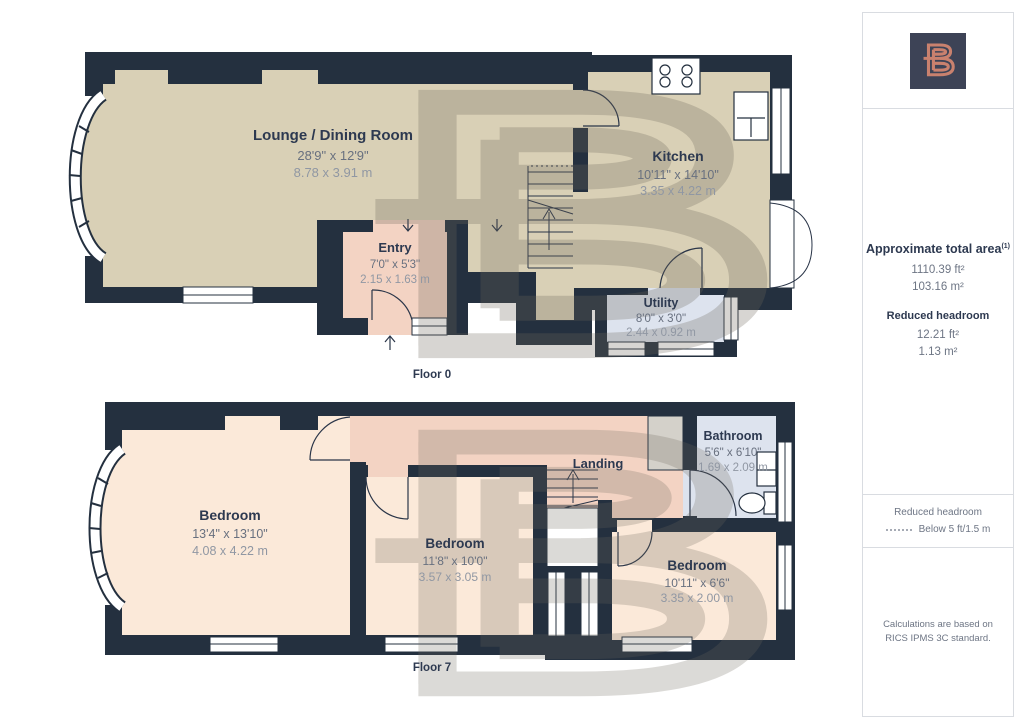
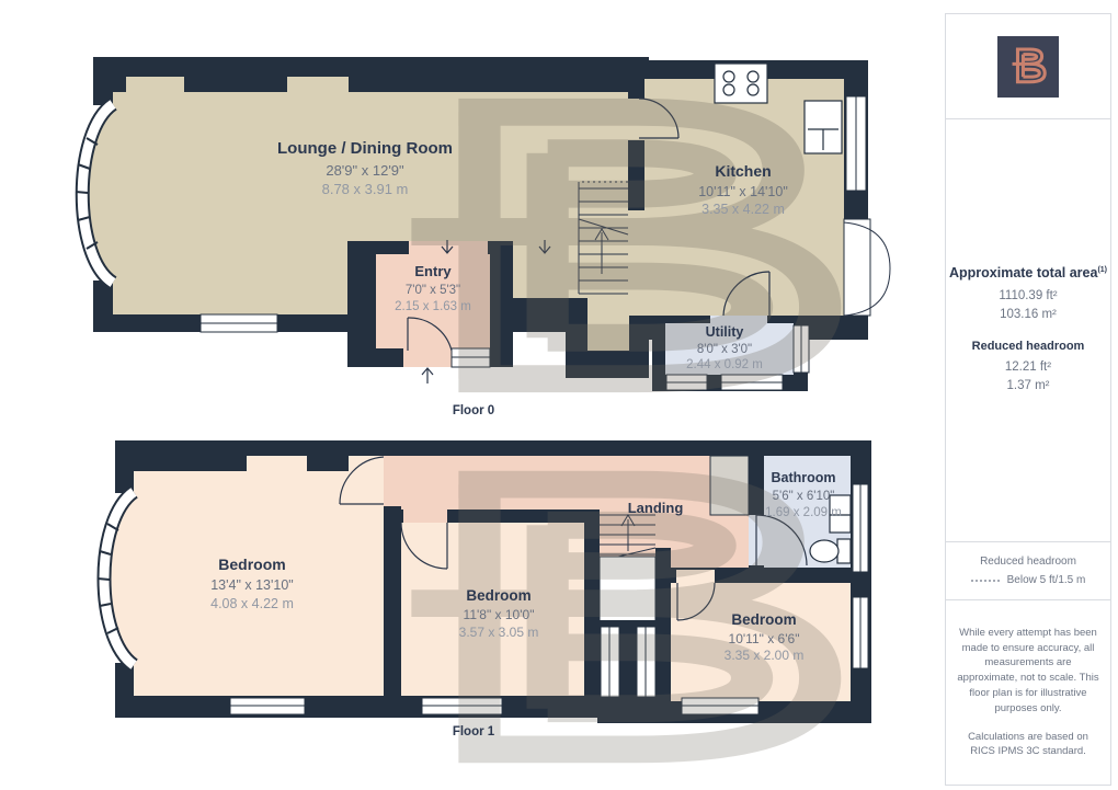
  Lounge / Dining Room
  28'9" x 12'9"
  8.78 x 3.91 m
  Entry
  7'0" x 5'3"
  2.15 x 1.63 m
  Kitchen
  10'11" x 14'10"
  3.35 x 4.22 m
  Utility
  8'0" x 3'0"
  2.44 x 0.92 m
  Floor 0
  Bedroom
  13'4" x 13'10"
  4.08 x 4.22 m
  Bedroom
  11'8" x 10'0"
  3.57 x 3.05 m
  Bedroom
  10'11" x 6'6"
  3.35 x 2.00 m
  Landing
  Bathroom
  5'6" x 6'10"
  1.69 x 2.09 m
- Floor 7
+ Floor 1
  Approximate total area
  1110.39 ft²
  103.16 m²
  Reduced headroom
  12.21 ft²
- 1.13 m²
+ 1.37 m²
  Reduced headroom
  Below 5 ft/1.5 m
+ While every attempt has been made to ensure accuracy, all measurements are approximate, not to scale. This floor plan is for illustrative purposes only.
  Calculations are based on RICS IPMS 3C standard.
